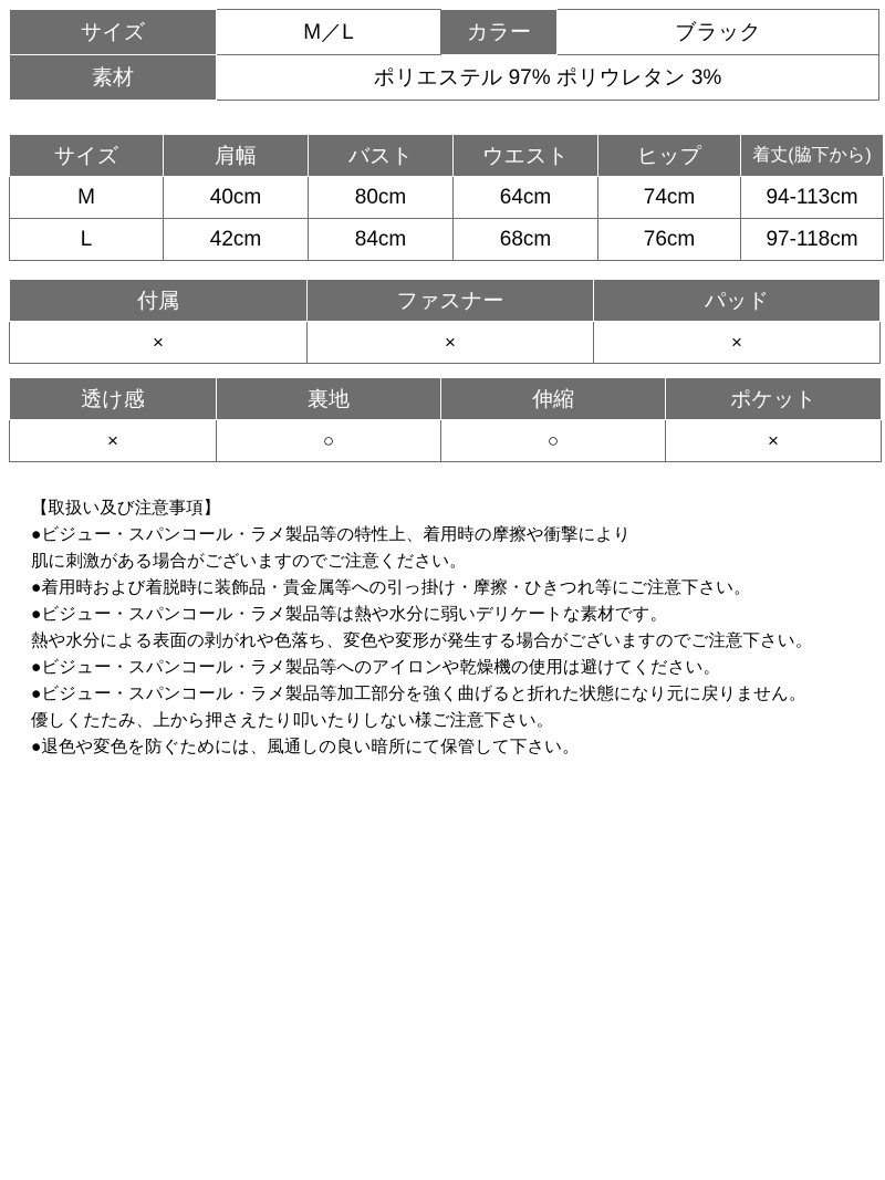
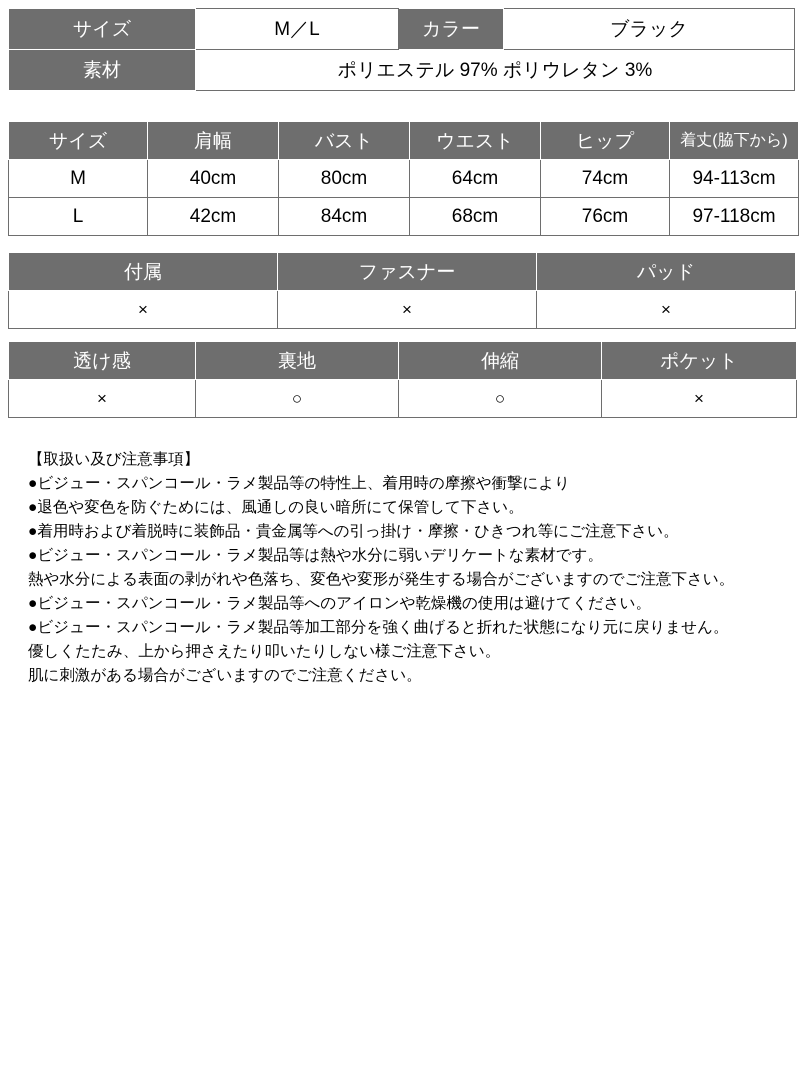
  サイズ	M／L	カラー	ブラック
  素材	ポリエステル 97% ポリウレタン 3%
  サイズ	肩幅	バスト	ウエスト	ヒップ	着丈(脇下から)
  M	40cm	80cm	64cm	74cm	94-113cm
  L	42cm	84cm	68cm	76cm	97-118cm
  付属	ファスナー	パッド
  ×	×	×
  透け感	裏地	伸縮	ポケット
  ×	○	○	×
  【取扱い及び注意事項】
  ●ビジュー・スパンコール・ラメ製品等の特性上、着用時の摩擦や衝撃により
- 肌に刺激がある場合がございますのでご注意ください。
+ ●退色や変色を防ぐためには、風通しの良い暗所にて保管して下さい。
  ●着用時および着脱時に装飾品・貴金属等への引っ掛け・摩擦・ひきつれ等にご注意下さい。
  ●ビジュー・スパンコール・ラメ製品等は熱や水分に弱いデリケートな素材です。
  熱や水分による表面の剥がれや色落ち、変色や変形が発生する場合がございますのでご注意下さい。
  ●ビジュー・スパンコール・ラメ製品等へのアイロンや乾燥機の使用は避けてください。
  ●ビジュー・スパンコール・ラメ製品等加工部分を強く曲げると折れた状態になり元に戻りません。
  優しくたたみ、上から押さえたり叩いたりしない様ご注意下さい。
- ●退色や変色を防ぐためには、風通しの良い暗所にて保管して下さい。
+ 肌に刺激がある場合がございますのでご注意ください。
